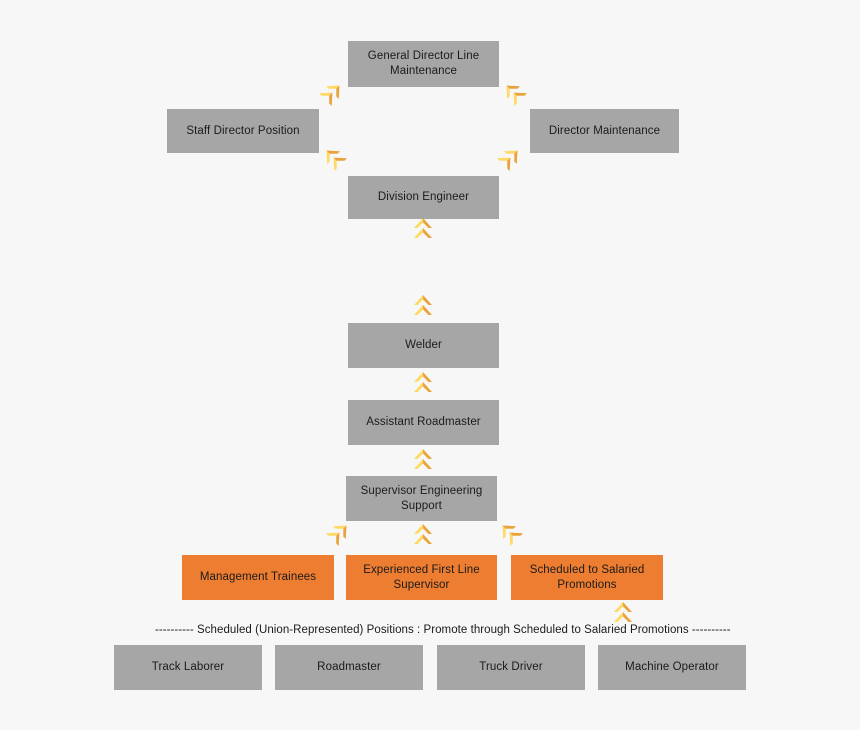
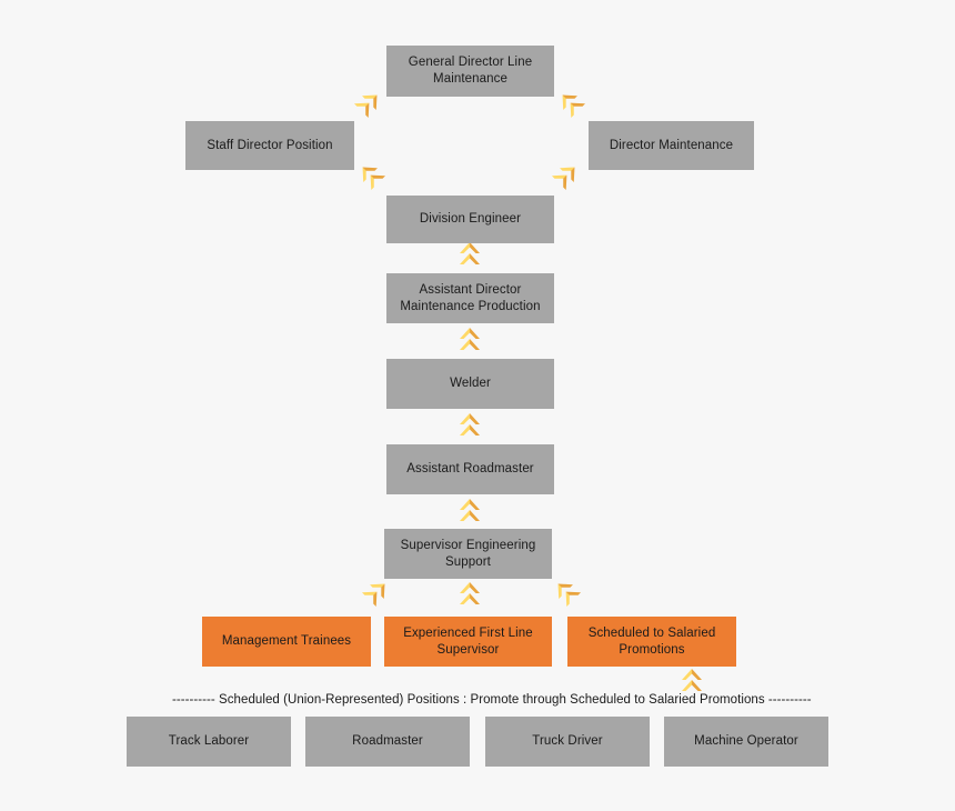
  General Director Line Maintenance
  Staff Director Position
  Director Maintenance
  Division Engineer
+ Assistant Director Maintenance Production
  Welder
  Assistant Roadmaster
  Supervisor Engineering Support
  Management Trainees
  Experienced First Line Supervisor
  Scheduled to Salaried Promotions
  Track Laborer
  Roadmaster
  Truck Driver
  Machine Operator
  ---------- Scheduled (Union-Represented) Positions : Promote through Scheduled to Salaried Promotions ----------
